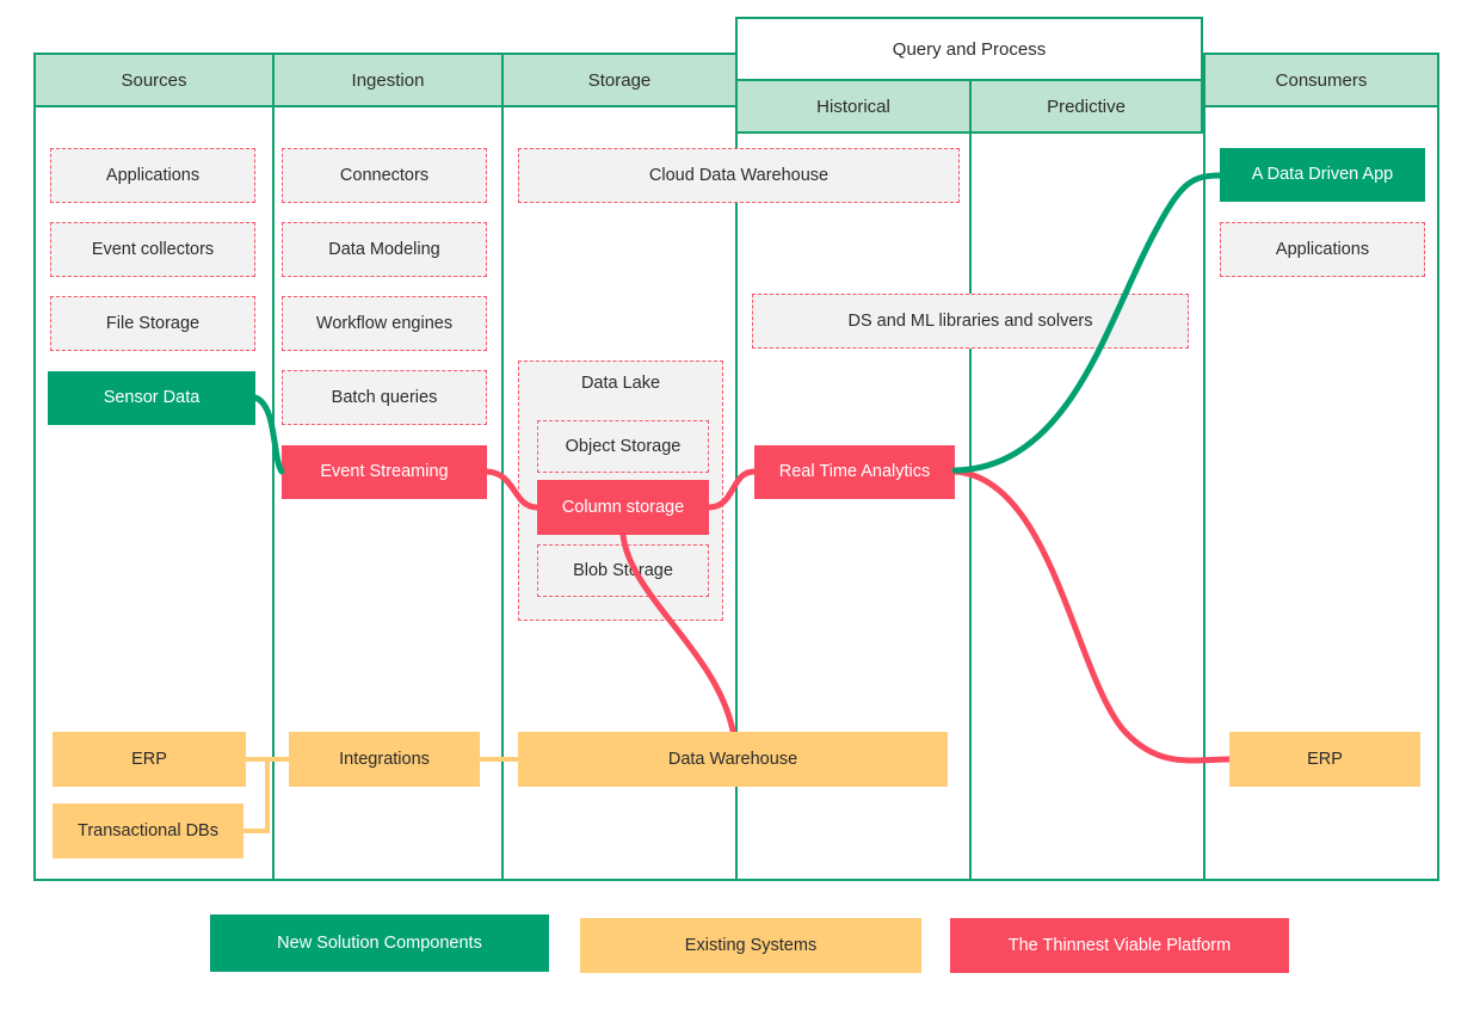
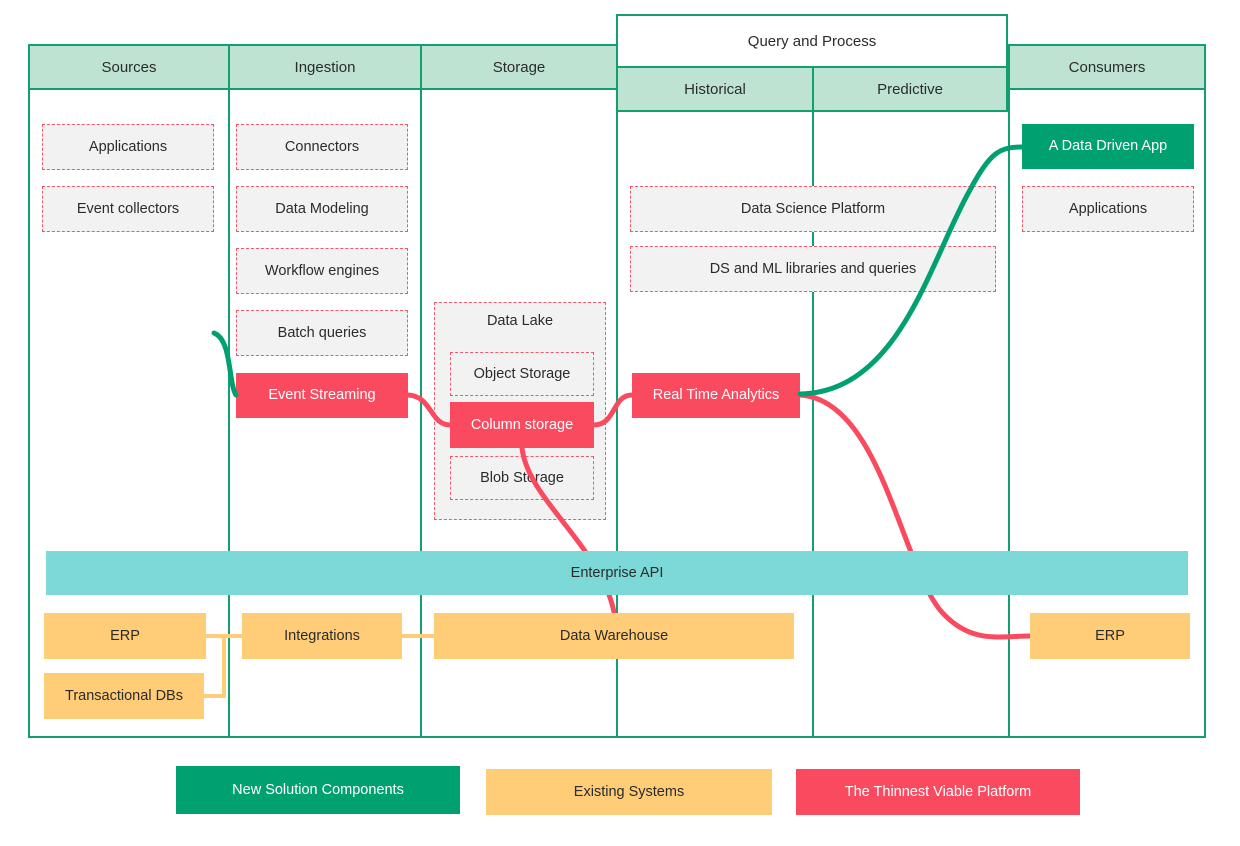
  Sources
  Ingestion
  Storage
  Consumers
  Query and Process
  Historical
  Predictive
  Applications
  Event collectors
- File Storage
- Sensor Data
  Connectors
  Data Modeling
  Workflow engines
  Batch queries
  Event Streaming
- Cloud Data Warehouse
  Data Lake
  Object Storage
  Column storage
  Blob Strage
+ Data Science Platform
- DS and ML libraries and solvers
+ DS and ML libraries and queries
  Real Time Analytics
  A Data Driven App
  Applications
+ Enterprise API
  ERP
  Transactional DBs
  Integrations
  Data Warehouse
  ERP
  New Solution Components
  Existing Systems
  The Thinnest Viable Platform
